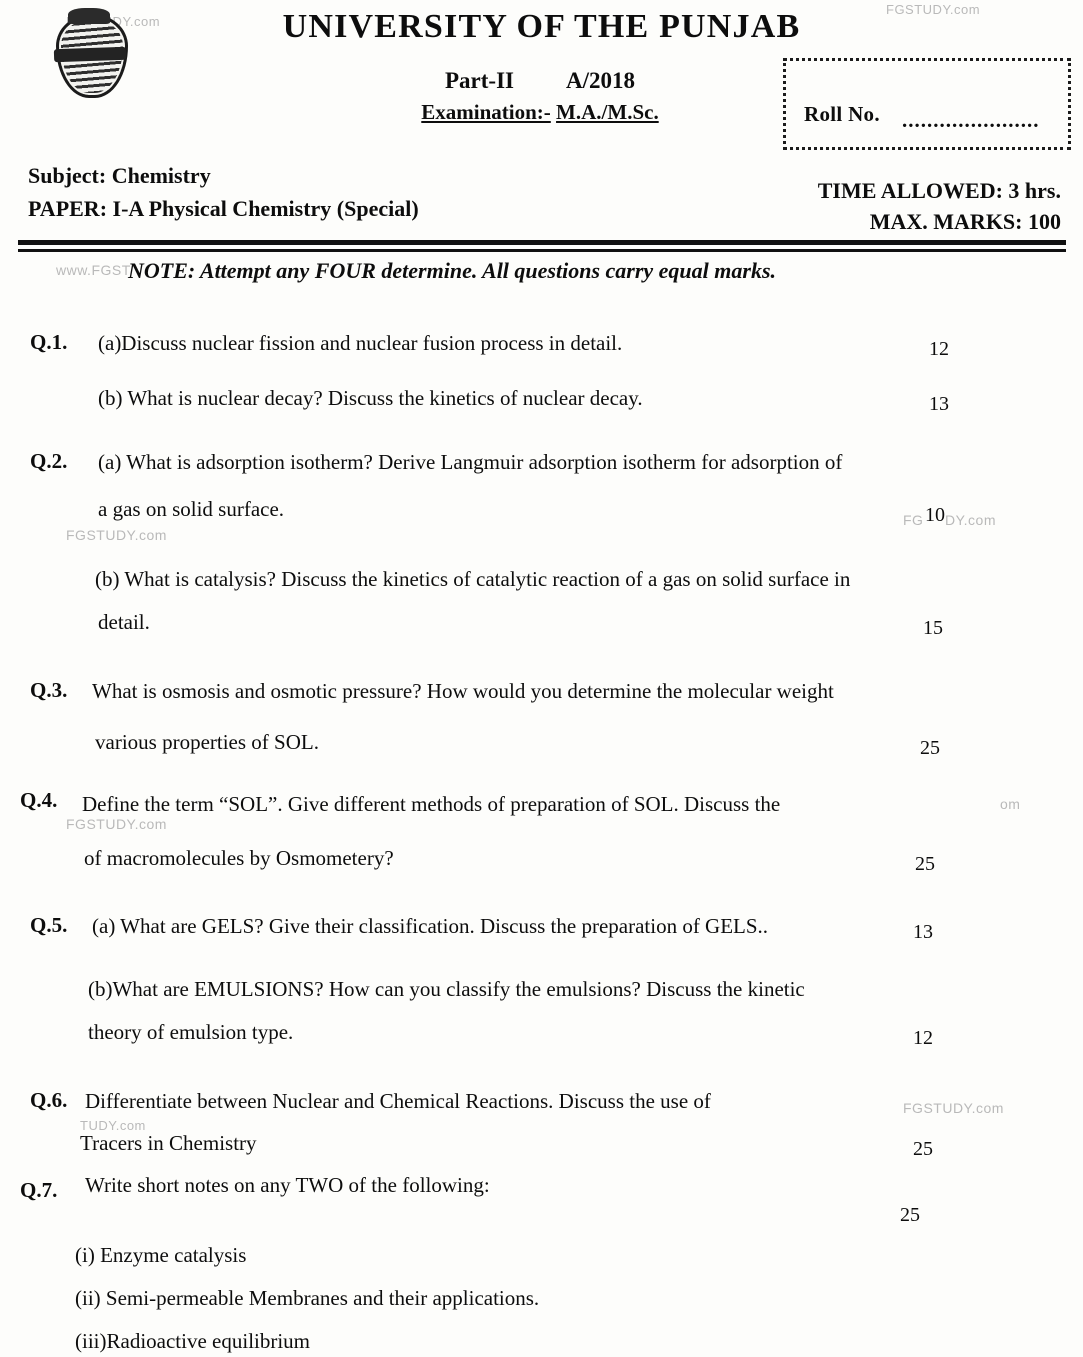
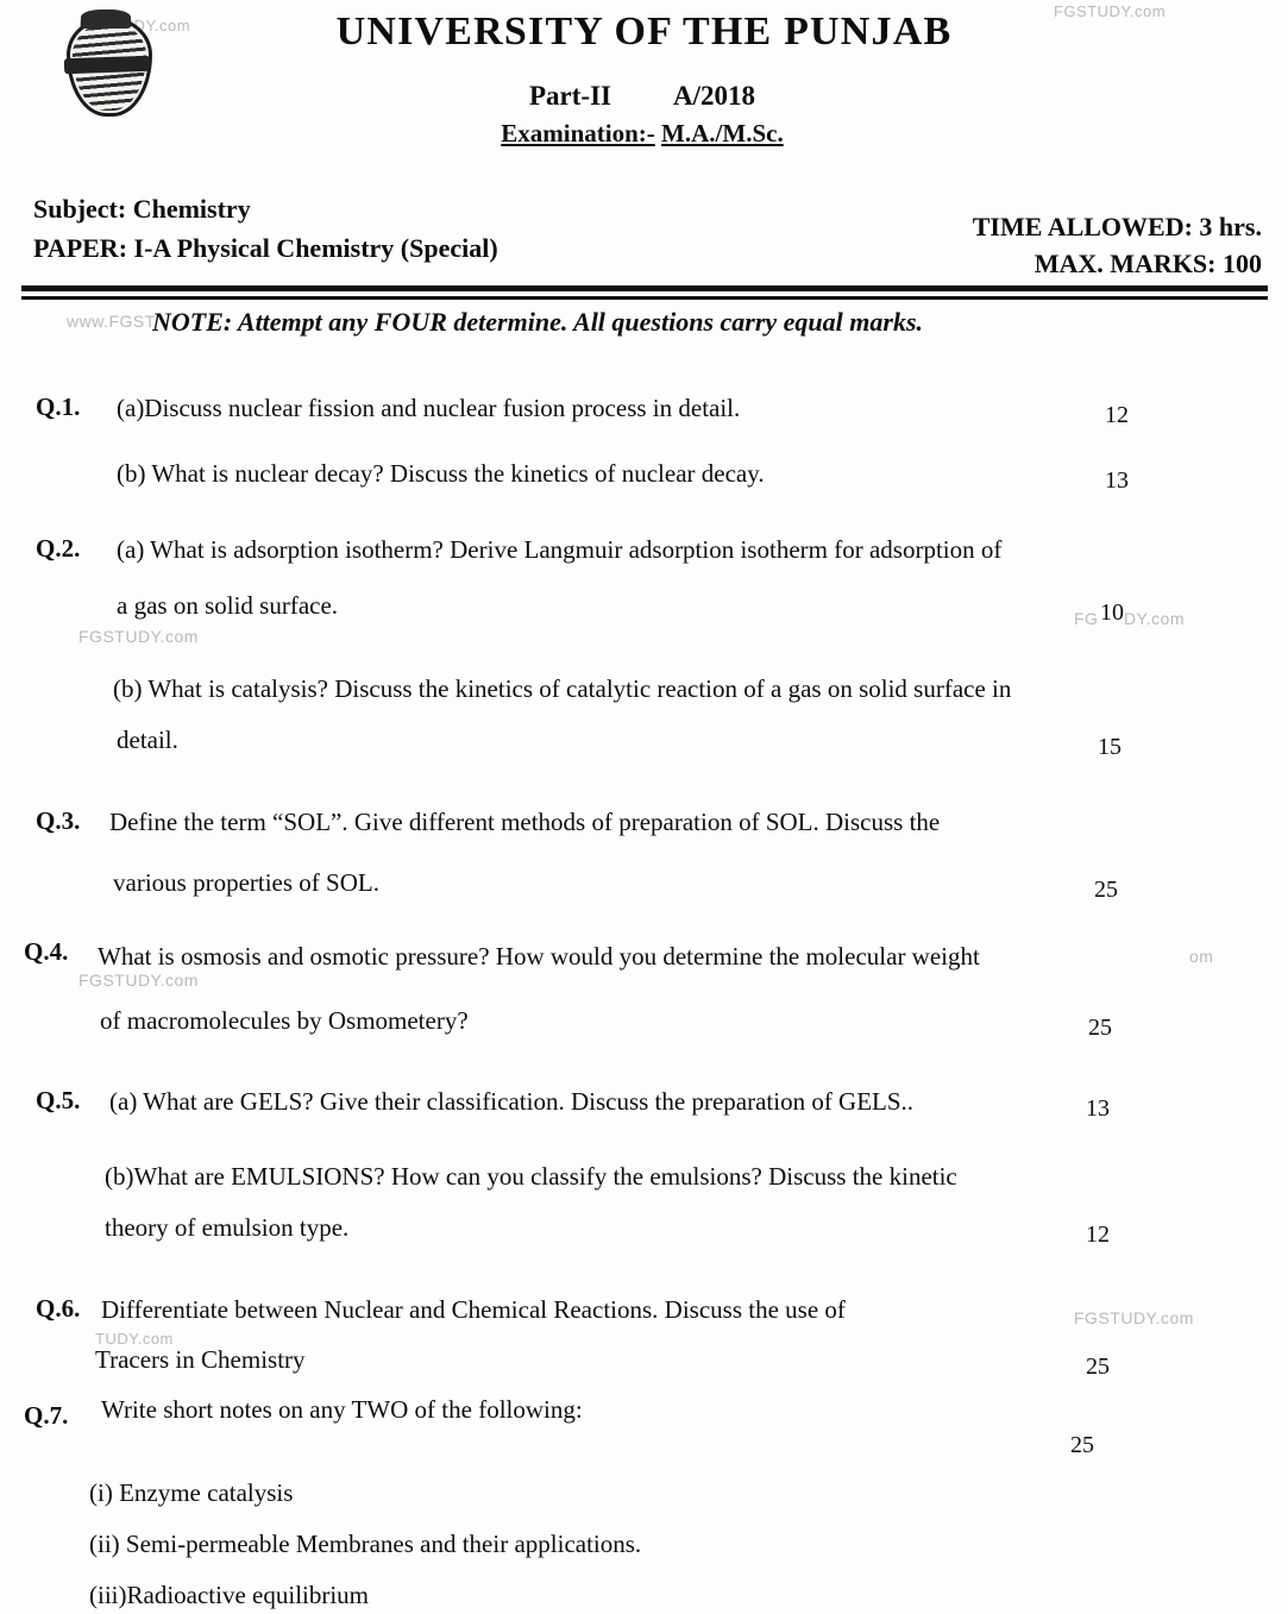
  FGSTUDY.com
  www.FGST
  FGSTUDY.com
  FG
  DY.com
  FGSTUDY.com
  om
  FGSTUDY.com
  TUDY.com
  UNIVERSITY OF THE PUNJAB
  Part-II A/2018
  Examination:- M.A./M.Sc.
- Roll No.
- ......................
  Subject: Chemistry
  PAPER: I-A Physical Chemistry (Special)
  TIME ALLOWED: 3 hrs.
  MAX. MARKS: 100
  NOTE: Attempt any FOUR determine. All questions carry equal marks.
  Q.1.
  (a)Discuss nuclear fission and nuclear fusion process in detail.
  12
  (b) What is nuclear decay? Discuss the kinetics of nuclear decay.
  13
  Q.2.
  (a) What is adsorption isotherm? Derive Langmuir adsorption isotherm for adsorption of
  a gas on solid surface.
  10
  (b) What is catalysis? Discuss the kinetics of catalytic reaction of a gas on solid surface in
  detail.
  15
  Q.3.
- What is osmosis and osmotic pressure? How would you determine the molecular weight
+ Define the term “SOL”. Give different methods of preparation of SOL. Discuss the
  various properties of SOL.
  25
  Q.4.
- Define the term “SOL”. Give different methods of preparation of SOL. Discuss the
+ What is osmosis and osmotic pressure? How would you determine the molecular weight
  of macromolecules by Osmometery?
  25
  Q.5.
  (a) What are GELS? Give their classification. Discuss the preparation of GELS..
  13
  (b)What are EMULSIONS? How can you classify the emulsions? Discuss the kinetic
  theory of emulsion type.
  12
  Q.6.
  Differentiate between Nuclear and Chemical Reactions. Discuss the use of
  Tracers in Chemistry
  25
  Q.7.
  Write short notes on any TWO of the following:
  25
  (i) Enzyme catalysis
  (ii) Semi-permeable Membranes and their applications.
  (iii)Radioactive equilibrium
